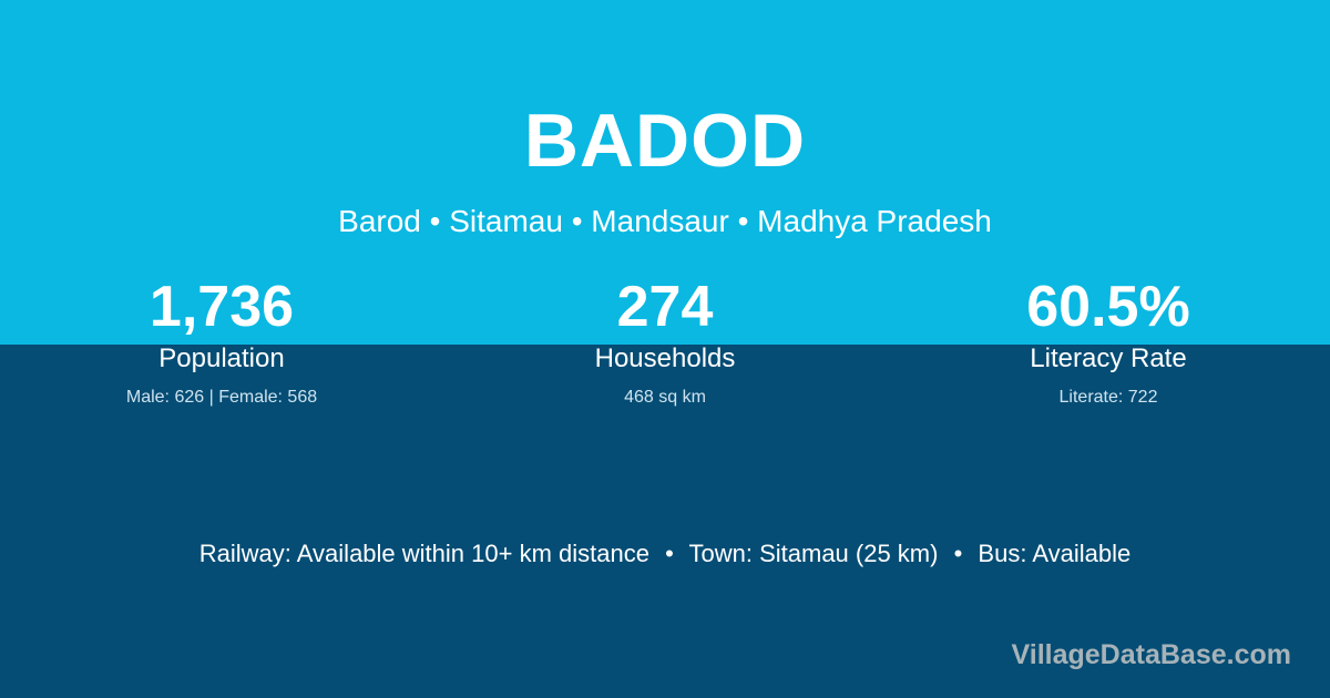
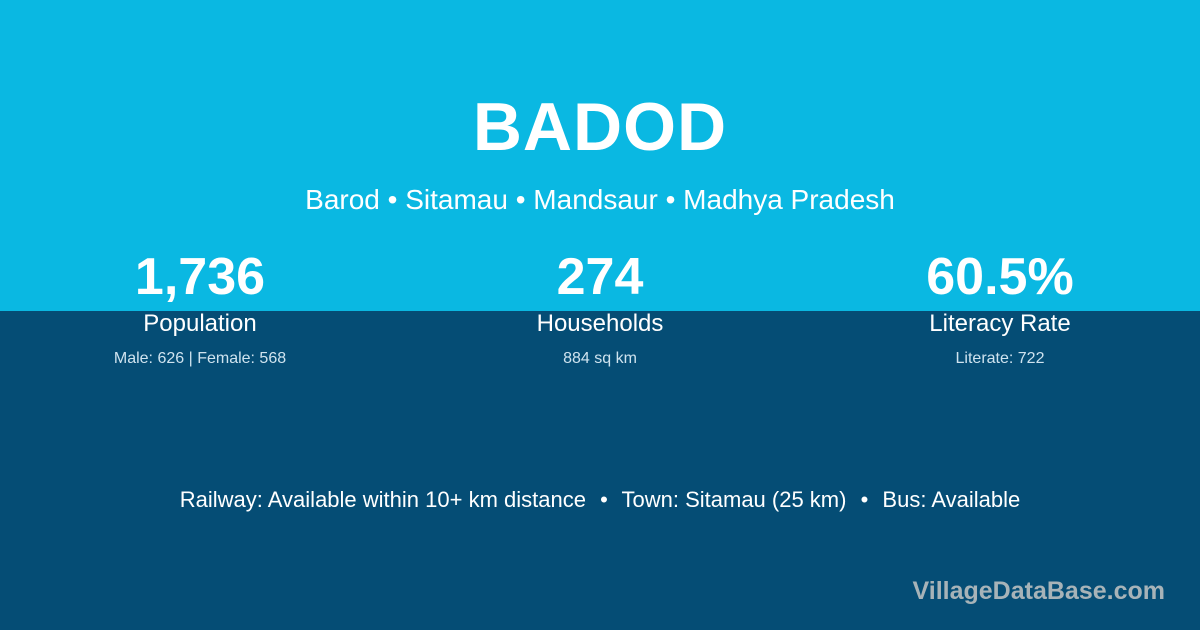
  BADOD
  Barod • Sitamau • Mandsaur • Madhya Pradesh
  1,736
  Population
  Male: 626 | Female: 568
  274
  Households
- 468 sq km
+ 884 sq km
  60.5%
  Literacy Rate
  Literate: 722
  Railway: Available within 10+ km distance • Town: Sitamau (25 km) • Bus: Available
  VillageDataBase.com
